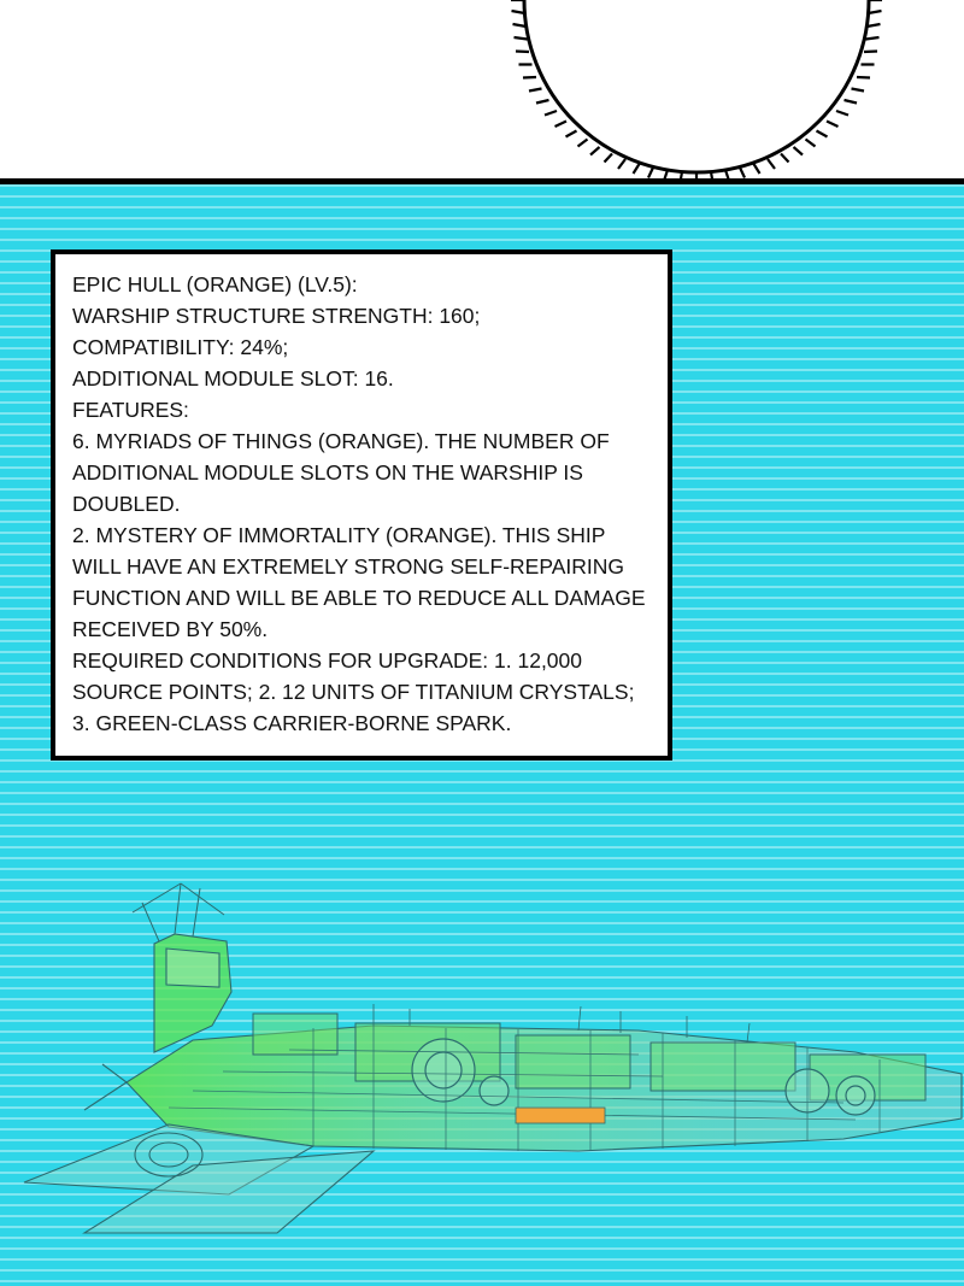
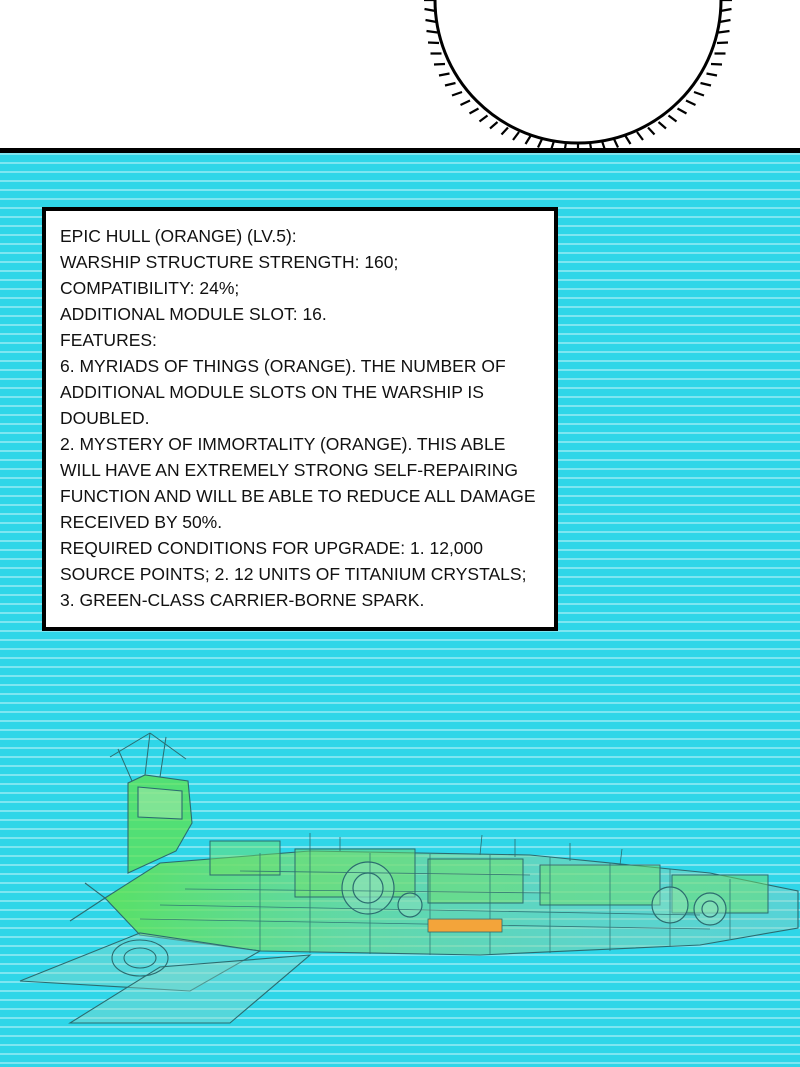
  EPIC HULL (ORANGE) (LV.5):
  WARSHIP STRUCTURE STRENGTH: 160;
  COMPATIBILITY: 24%;
  ADDITIONAL MODULE SLOT: 16.
  FEATURES:
  6. MYRIADS OF THINGS (ORANGE). THE NUMBER OF ADDITIONAL MODULE SLOTS ON THE WARSHIP IS DOUBLED.
- 2. MYSTERY OF IMMORTALITY (ORANGE). THIS SHIP WILL HAVE AN EXTREMELY STRONG SELF-REPAIRING FUNCTION AND WILL BE ABLE TO REDUCE ALL DAMAGE RECEIVED BY 50%.
+ 2. MYSTERY OF IMMORTALITY (ORANGE). THIS ABLE WILL HAVE AN EXTREMELY STRONG SELF-REPAIRING FUNCTION AND WILL BE ABLE TO REDUCE ALL DAMAGE RECEIVED BY 50%.
  REQUIRED CONDITIONS FOR UPGRADE: 1. 12,000 SOURCE POINTS; 2. 12 UNITS OF TITANIUM CRYSTALS; 3. GREEN-CLASS CARRIER-BORNE SPARK.
